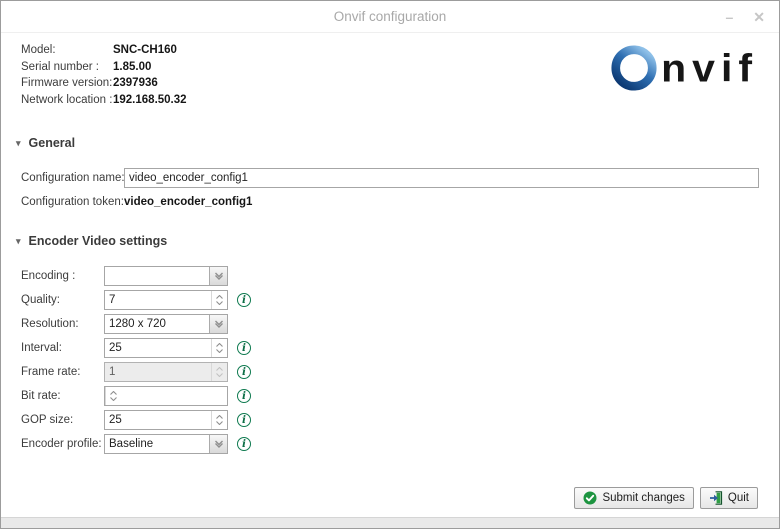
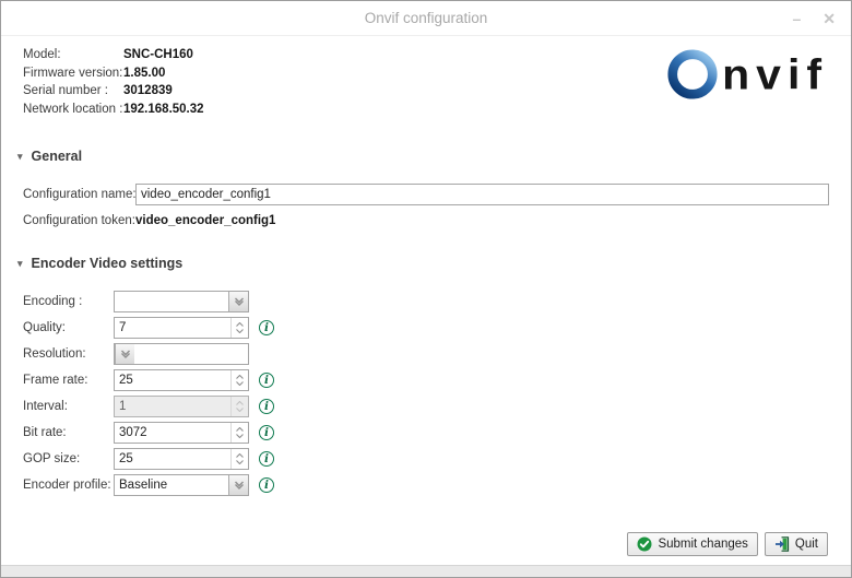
  Onvif configuration
  –
  ✕
  Model:
  SNC-CH160
- Serial number :
+ Firmware version:
  1.85.00
- Firmware version:
+ Serial number :
- 2397936
+ 3012839
  Network location :
  192.168.50.32
  nvif
  ▾
  General
  Configuration name:
  video_encoder_config1
  Configuration token:
  video_encoder_config1
  ▾
  Encoder Video settings
  Encoding :
  Quality:
  7
  i
  Resolution:
- 1280 x 720
- Interval:
+ Frame rate:
  25
  i
- Frame rate:
+ Interval:
  1
  i
  Bit rate:
+ 3072
  i
  GOP size:
  25
  i
  Encoder profile:
  Baseline
  i
  Submit changes
  Quit
